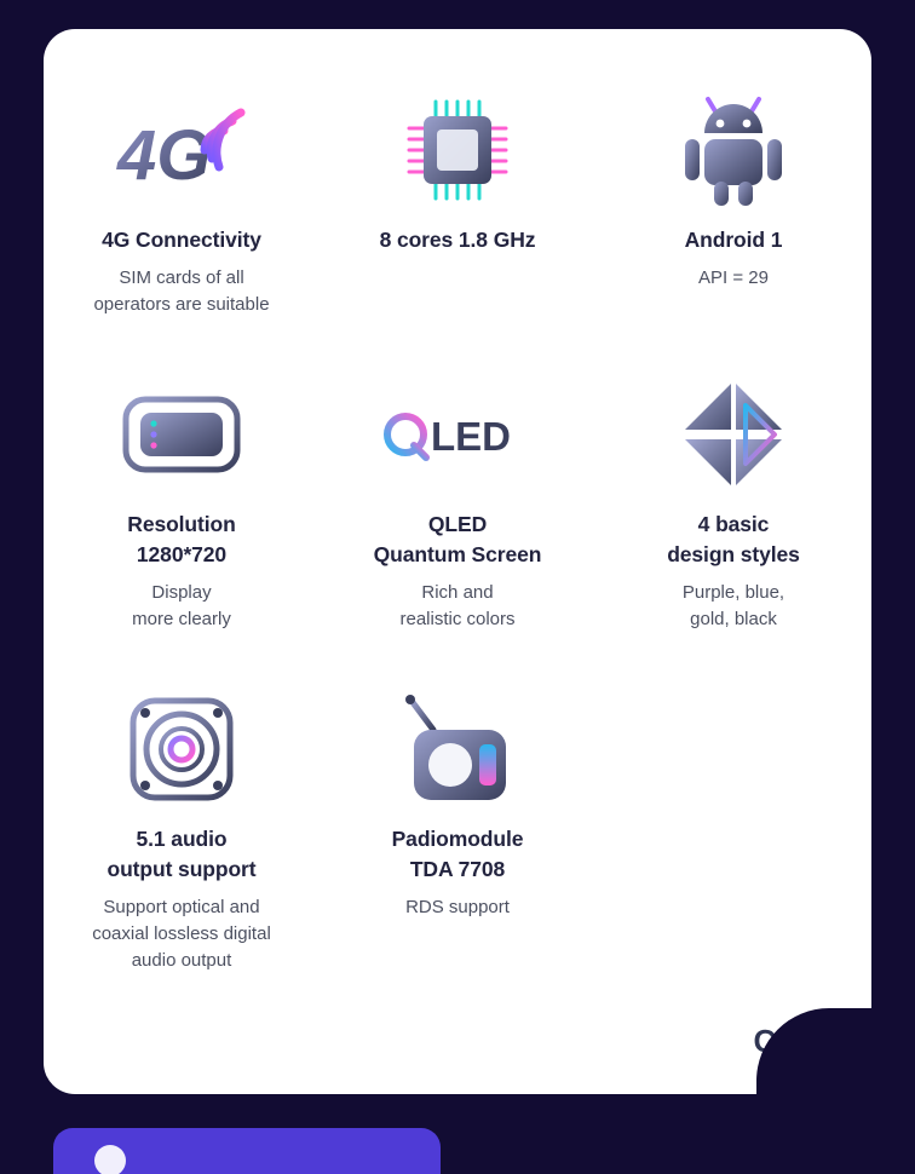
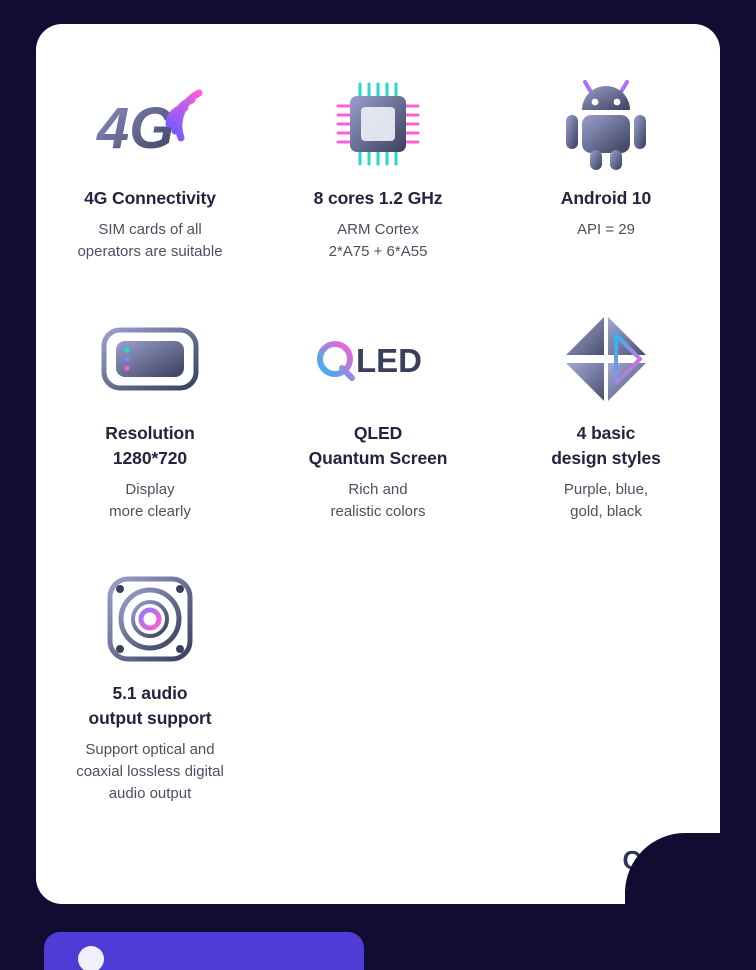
  4G
  4G Connectivity
  SIM cards of all
  operators are suitable
- 8 cores 1.8 GHz
+ 8 cores 1.2 GHz
+ ARM Cortex
+ 2*A75 + 6*A55
- Android 1
+ Android 10
  API = 29
  Resolution
  1280*720
  Display
  more clearly
  LED
  QLED
  Quantum Screen
  Rich and
  realistic colors
  4 basic
  design styles
  Purple, blue,
  gold, black
  5.1 audio
  output support
  Support optical and
  coaxial lossless digital
  audio output
- Padiomodule
- TDA 7708
- RDS support
